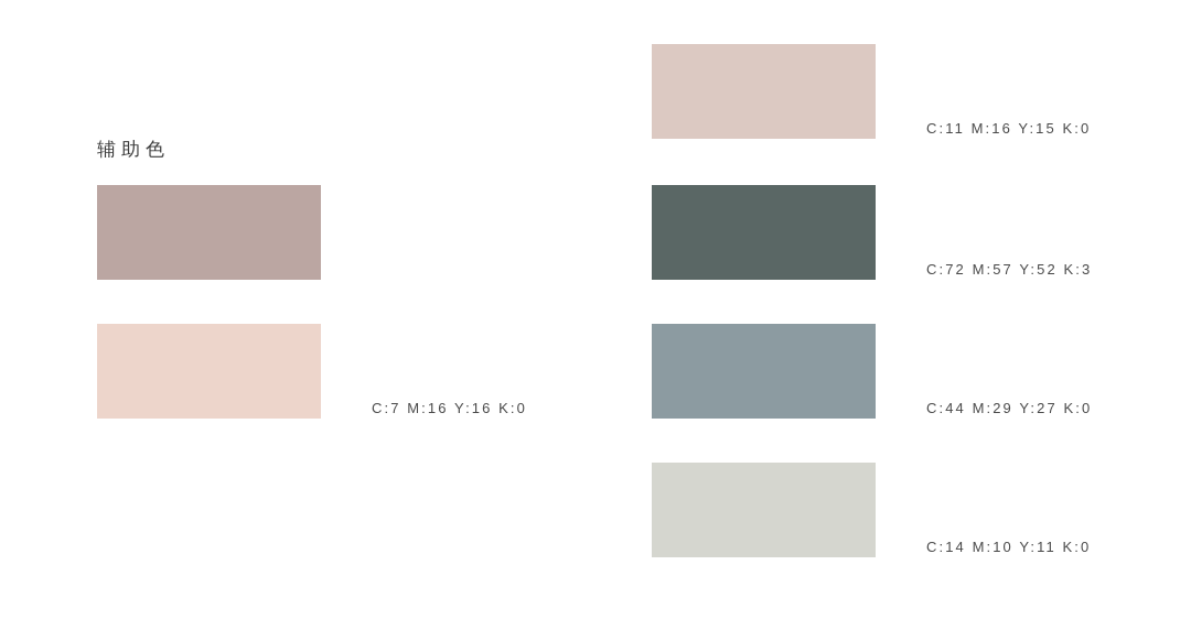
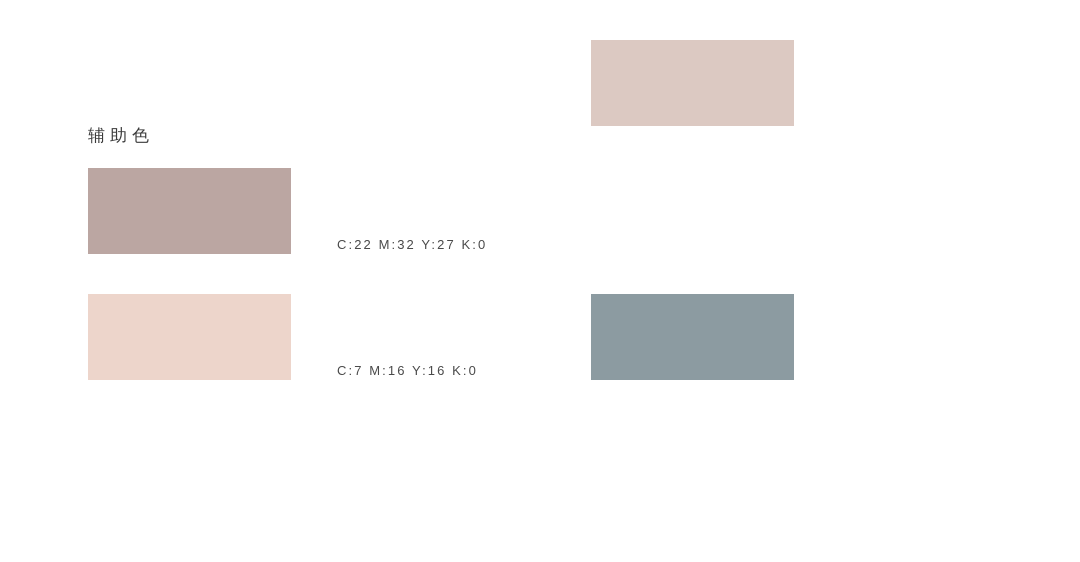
  辅助色
+ C:22 M:32 Y:27 K:0
  C:7 M:16 Y:16 K:0
- C:11 M:16 Y:15 K:0
- C:72 M:57 Y:52 K:3
- C:44 M:29 Y:27 K:0
- C:14 M:10 Y:11 K:0
